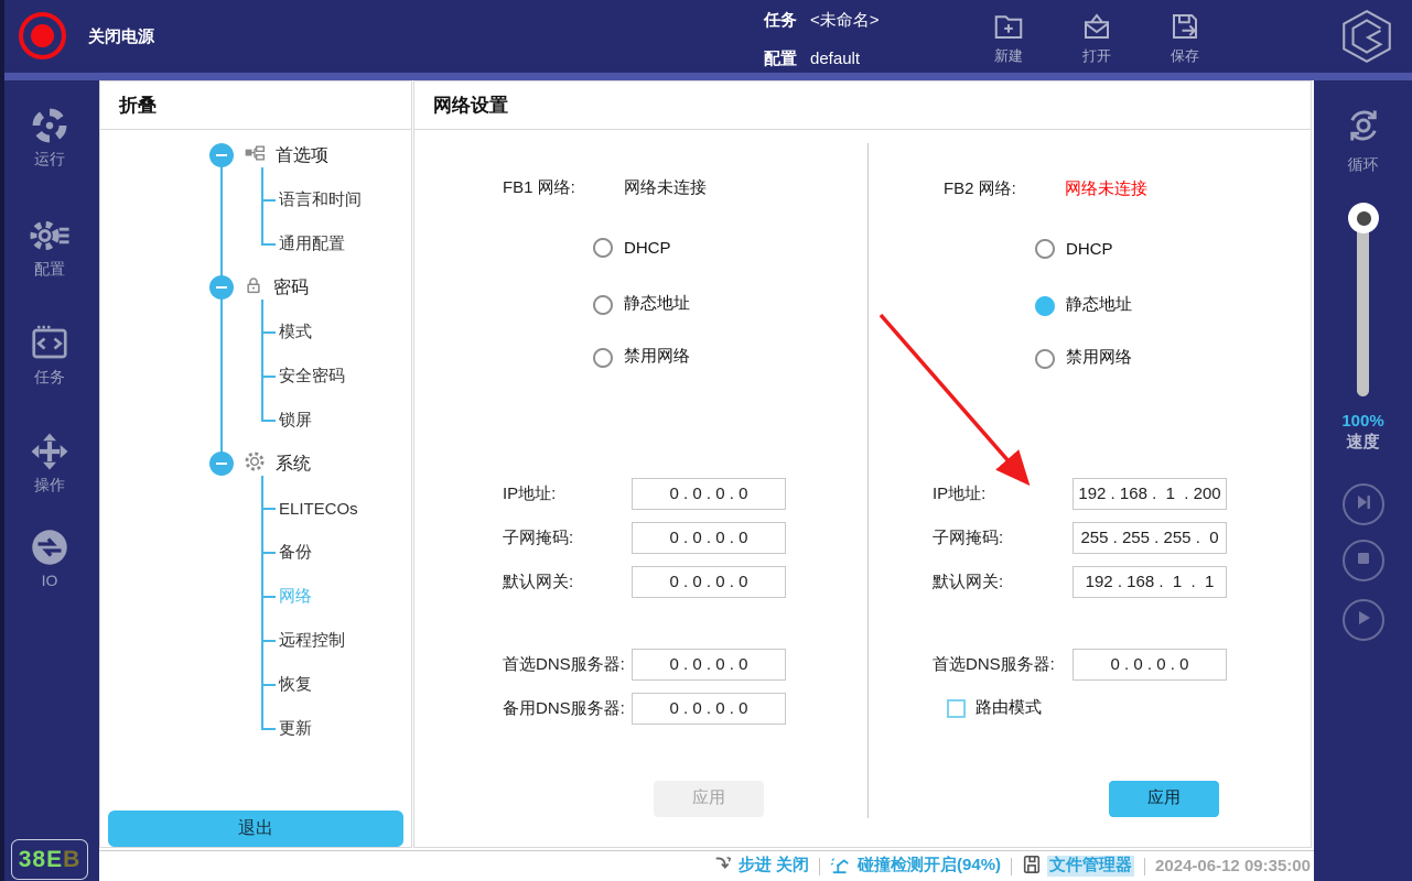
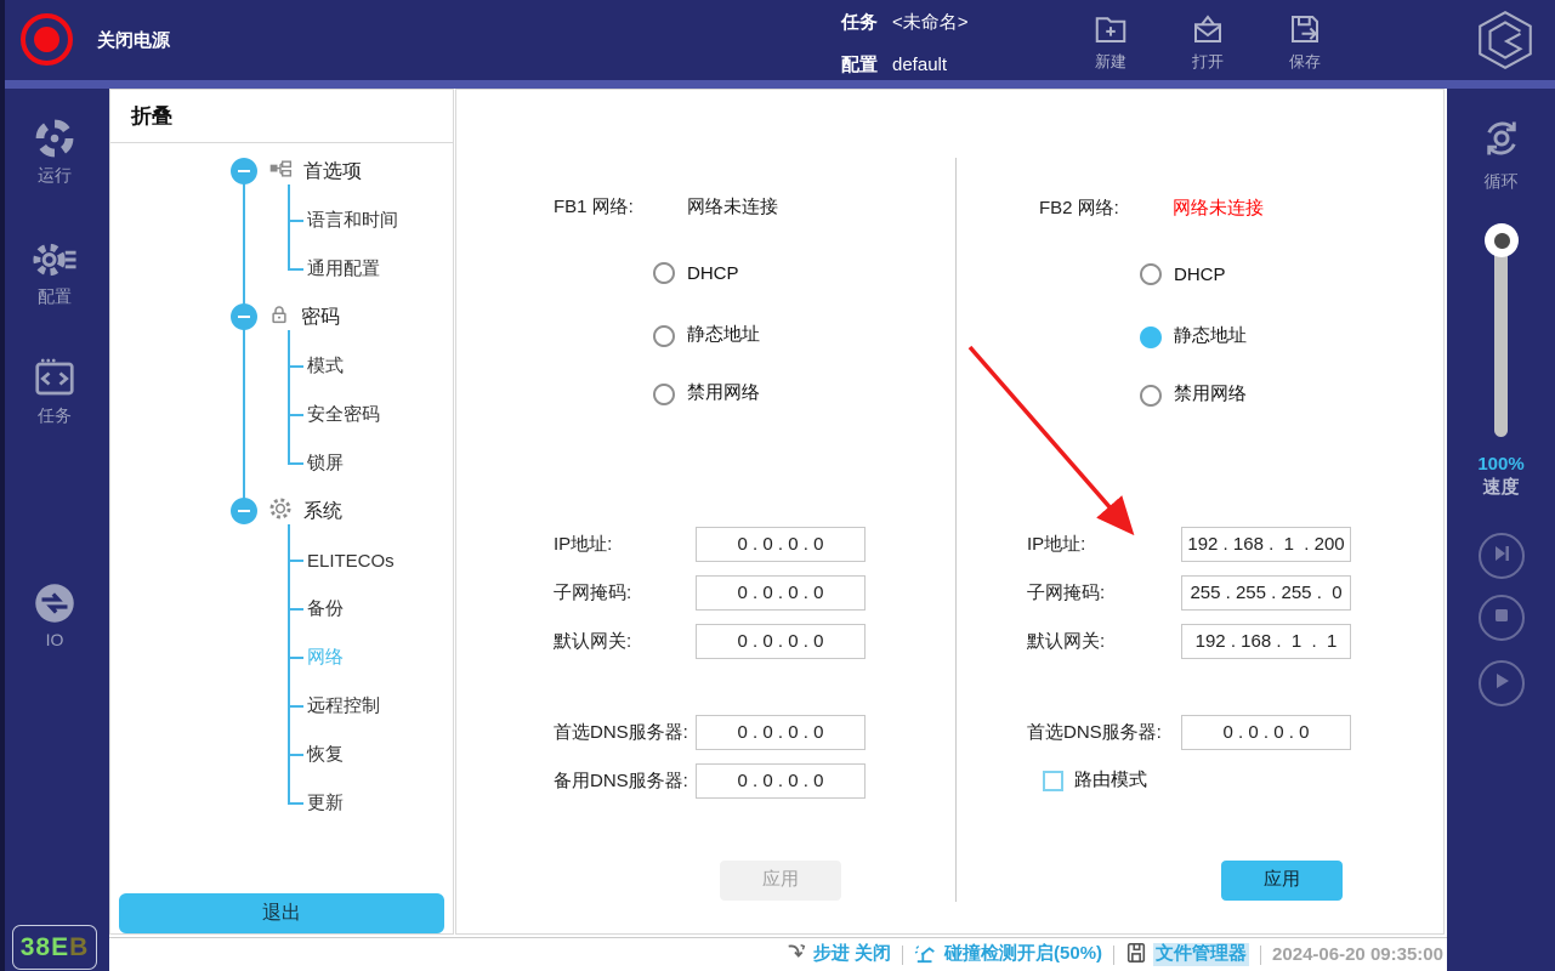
  关闭电源
  任务
  <未命名>
  配置
  default
  新建
  打开
  保存
  运行
  配置
  任务
- 操作
  IO
  38EB
  循环
  100%
  速度
  折叠
  首选项
  语言和时间
  通用配置
  密码
  模式
  安全密码
  锁屏
  系统
  ELITECOs
  备份
  网络
  远程控制
  恢复
  更新
  退出
- 网络设置
  FB1 网络:
  网络未连接
  DHCP
  静态地址
  禁用网络
  IP地址:
  0 . 0 . 0 . 0
  子网掩码:
  0 . 0 . 0 . 0
  默认网关:
  0 . 0 . 0 . 0
  首选DNS服务器:
  0 . 0 . 0 . 0
  备用DNS服务器:
  0 . 0 . 0 . 0
  应用
  FB2 网络:
  网络未连接
  DHCP
  静态地址
  禁用网络
  IP地址:
  192 . 168 . 1 . 200
  子网掩码:
  255 . 255 . 255 . 0
  默认网关:
  192 . 168 . 1 . 1
  首选DNS服务器:
  0 . 0 . 0 . 0
  路由模式
  应用
  步进 关闭
- 碰撞检测开启(94%)
+ 碰撞检测开启(50%)
  文件管理器
- 2024-06-12 09:35:00
+ 2024-06-20 09:35:00
